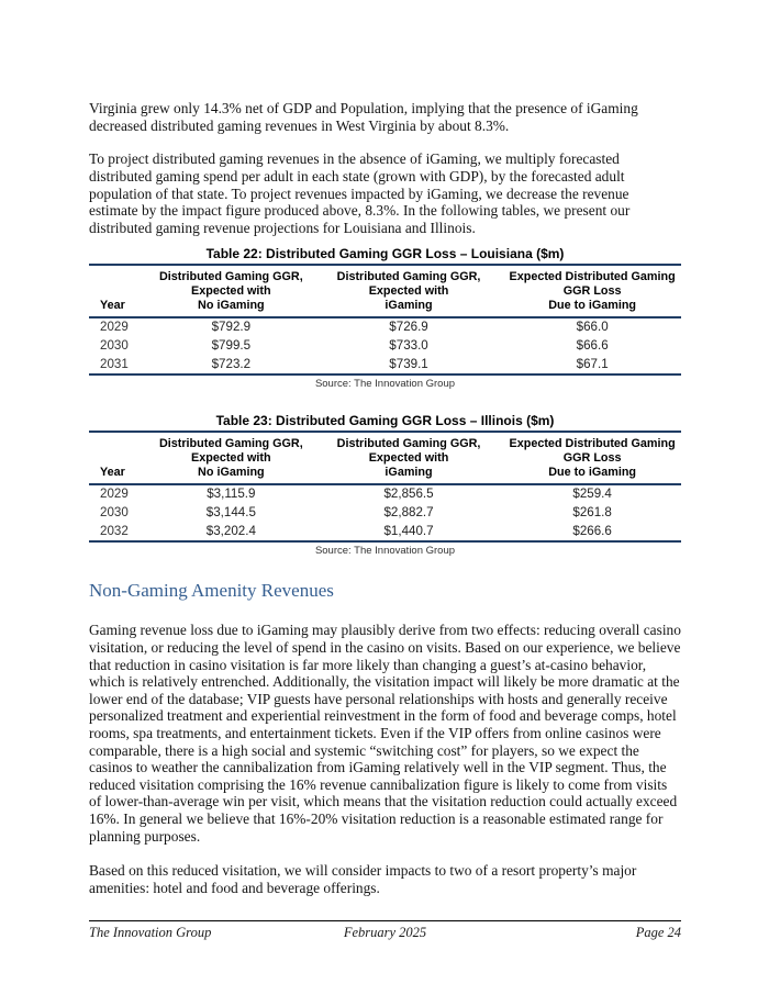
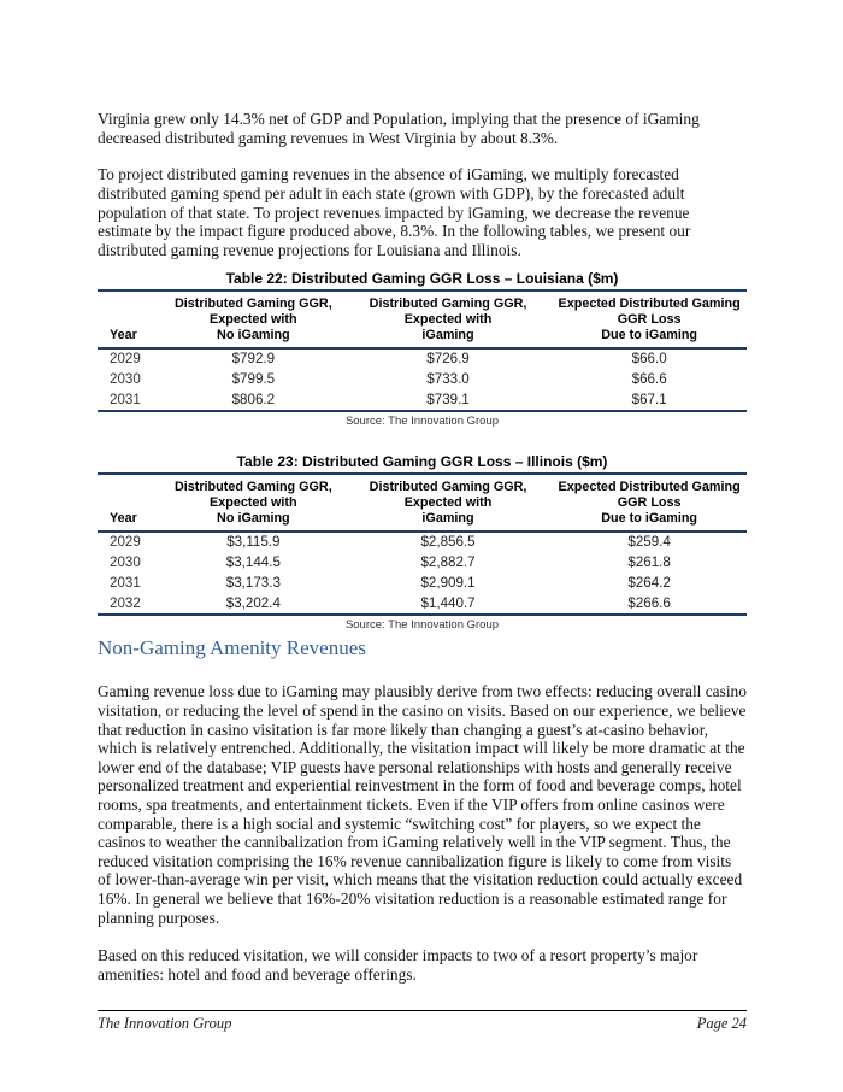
  Virginia grew only 14.3% net of GDP and Population, implying that the presence of iGaming decreased distributed gaming revenues in West Virginia by about 8.3%.
  To project distributed gaming revenues in the absence of iGaming, we multiply forecasted distributed gaming spend per adult in each state (grown with GDP), by the forecasted adult population of that state. To project revenues impacted by iGaming, we decrease the revenue estimate by the impact figure produced above, 8.3%. In the following tables, we present our distributed gaming revenue projections for Louisiana and Illinois.
  Table 22: Distributed Gaming GGR Loss – Louisiana ($m)
  Year	Distributed Gaming GGR, Expected with No iGaming	Distributed Gaming GGR, Expected with iGaming	Expected Distributed Gaming GGR Loss Due to iGaming
  2029	$792.9	$726.9	$66.0
  2030	$799.5	$733.0	$66.6
- 2031	$723.2	$739.1	$67.1
+ 2031	$806.2	$739.1	$67.1
  Source: The Innovation Group
  Table 23: Distributed Gaming GGR Loss – Illinois ($m)
  Year	Distributed Gaming GGR, Expected with No iGaming	Distributed Gaming GGR, Expected with iGaming	Expected Distributed Gaming GGR Loss Due to iGaming
  2029	$3,115.9	$2,856.5	$259.4
  2030	$3,144.5	$2,882.7	$261.8
+ 2031	$3,173.3	$2,909.1	$264.2
  2032	$3,202.4	$1,440.7	$266.6
  Source: The Innovation Group
  Non-Gaming Amenity Revenues
  Gaming revenue loss due to iGaming may plausibly derive from two effects: reducing overall casino visitation, or reducing the level of spend in the casino on visits. Based on our experience, we believe that reduction in casino visitation is far more likely than changing a guest’s at-casino behavior, which is relatively entrenched. Additionally, the visitation impact will likely be more dramatic at the lower end of the database; VIP guests have personal relationships with hosts and generally receive personalized treatment and experiential reinvestment in the form of food and beverage comps, hotel rooms, spa treatments, and entertainment tickets. Even if the VIP offers from online casinos were comparable, there is a high social and systemic “switching cost” for players, so we expect the casinos to weather the cannibalization from iGaming relatively well in the VIP segment. Thus, the reduced visitation comprising the 16% revenue cannibalization figure is likely to come from visits of lower-than-average win per visit, which means that the visitation reduction could actually exceed 16%. In general we believe that 16%-20% visitation reduction is a reasonable estimated range for planning purposes.
  Based on this reduced visitation, we will consider impacts to two of a resort property’s major amenities: hotel and food and beverage offerings.
- February 2025
  The Innovation Group
  Page 24
